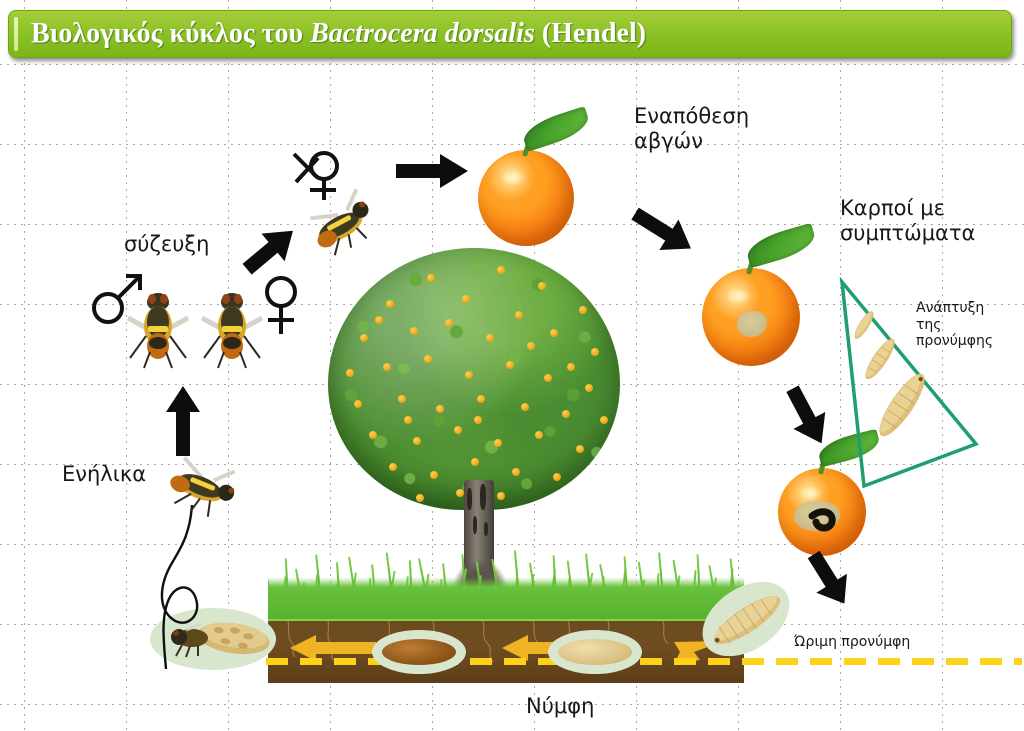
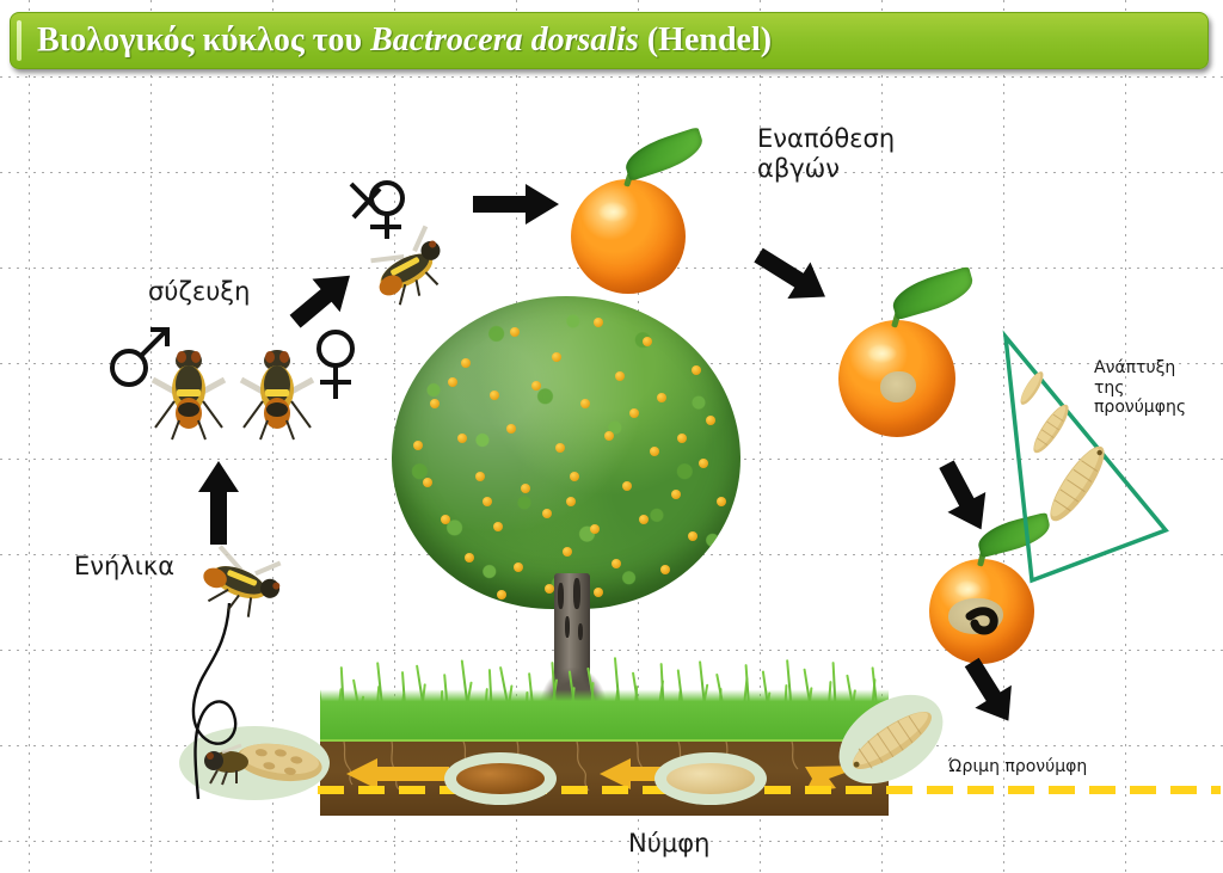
  Βιολογικός κύκλος του Bactrocera dorsalis (Hendel)
  Εναπόθεση
  αβγών
- Καρποί με
- συμπτώματα
  Ανάπτυξη
  της
  προνύμφης
  σύζευξη
  Ενήλικα
  Νύμφη
  Ώριμη προνύμφη
